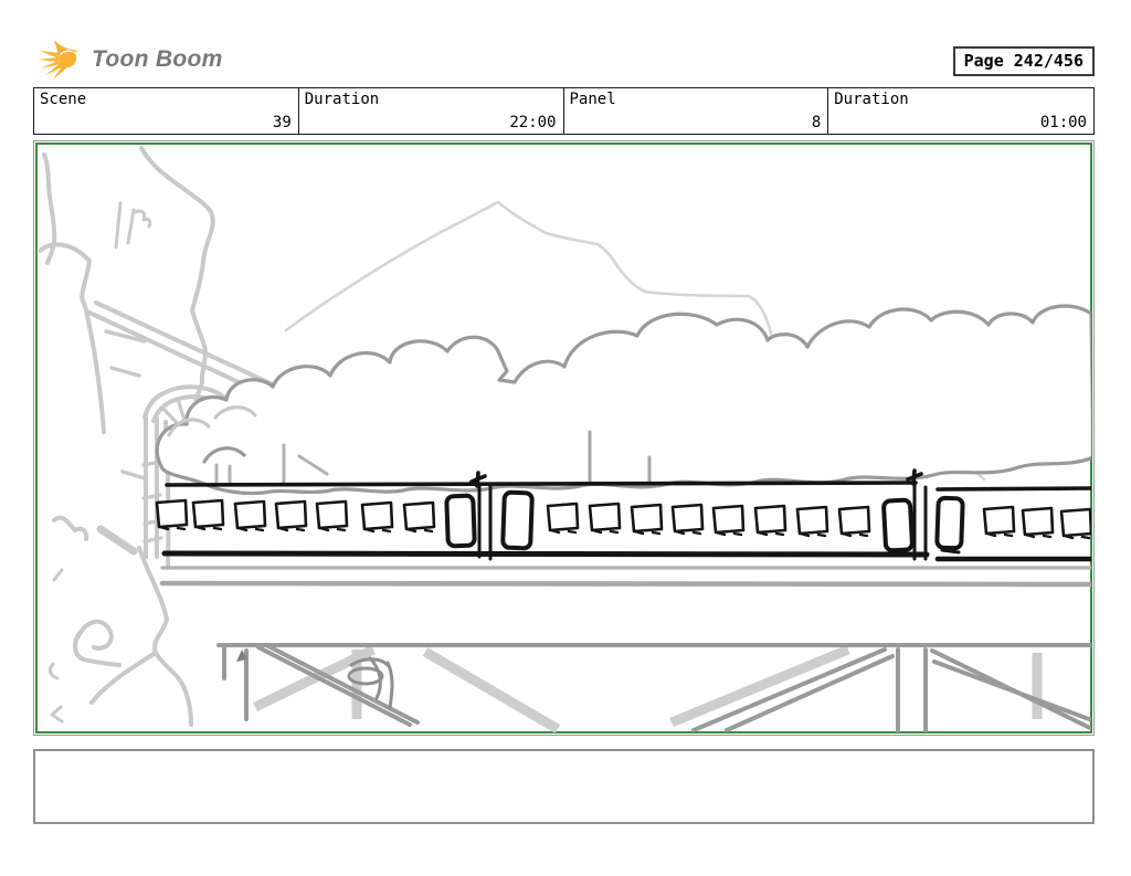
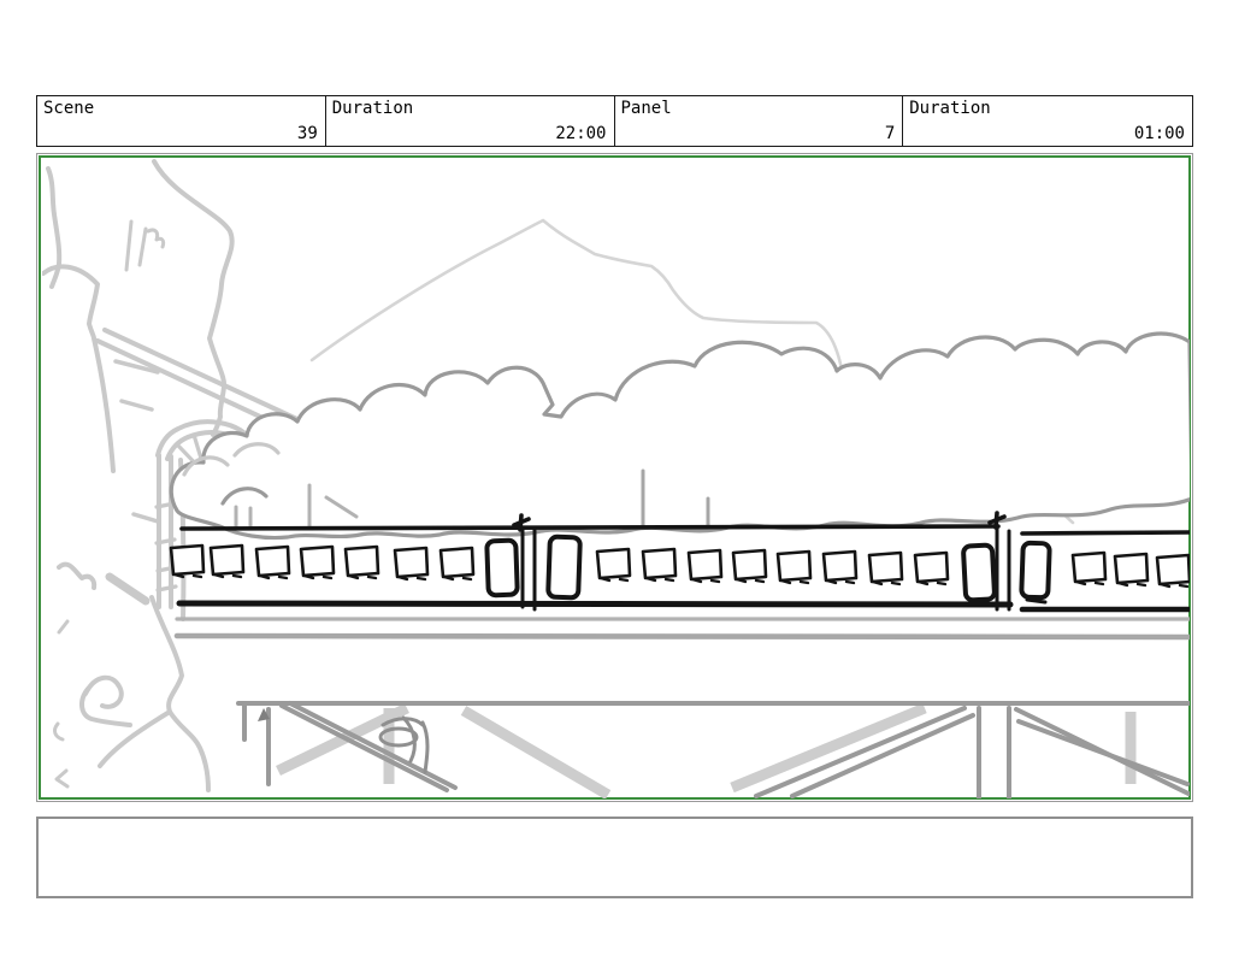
- Toon Boom
- Page 242/456
  Scene
  39
  Duration
  22:00
  Panel
- 8
+ 7
  Duration
  01:00
